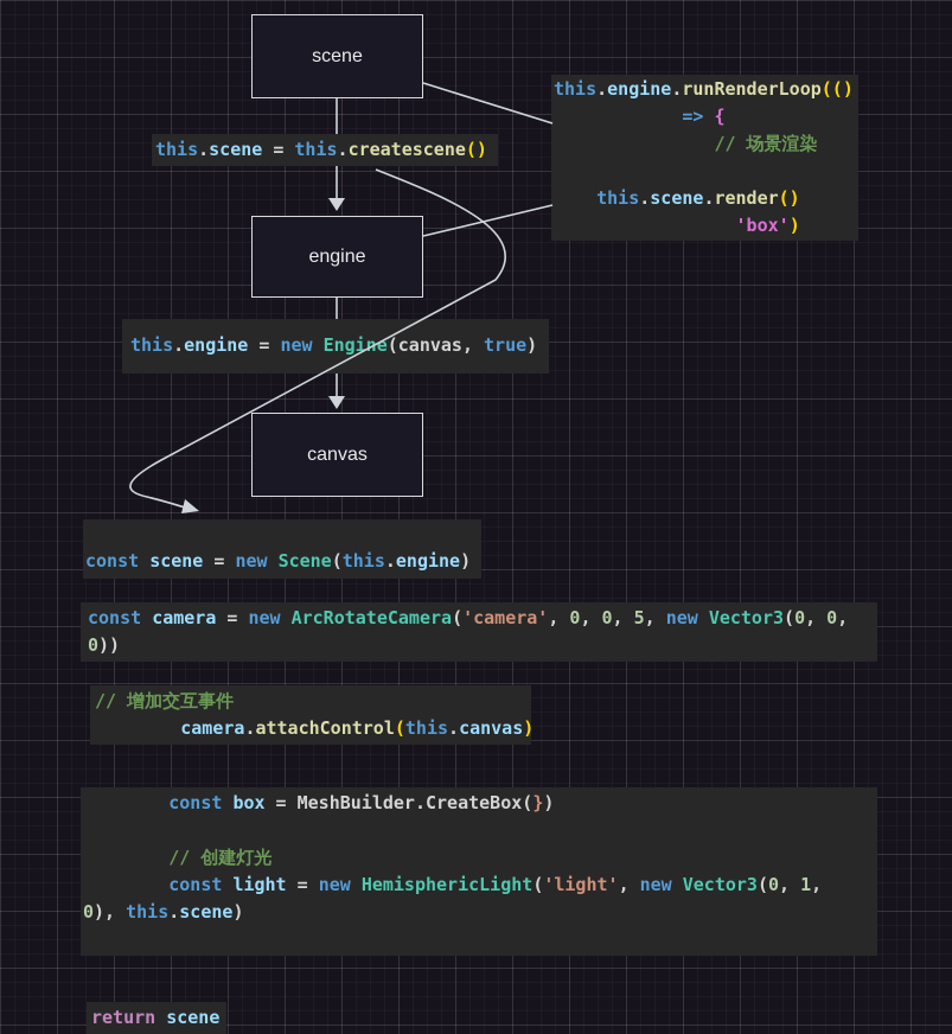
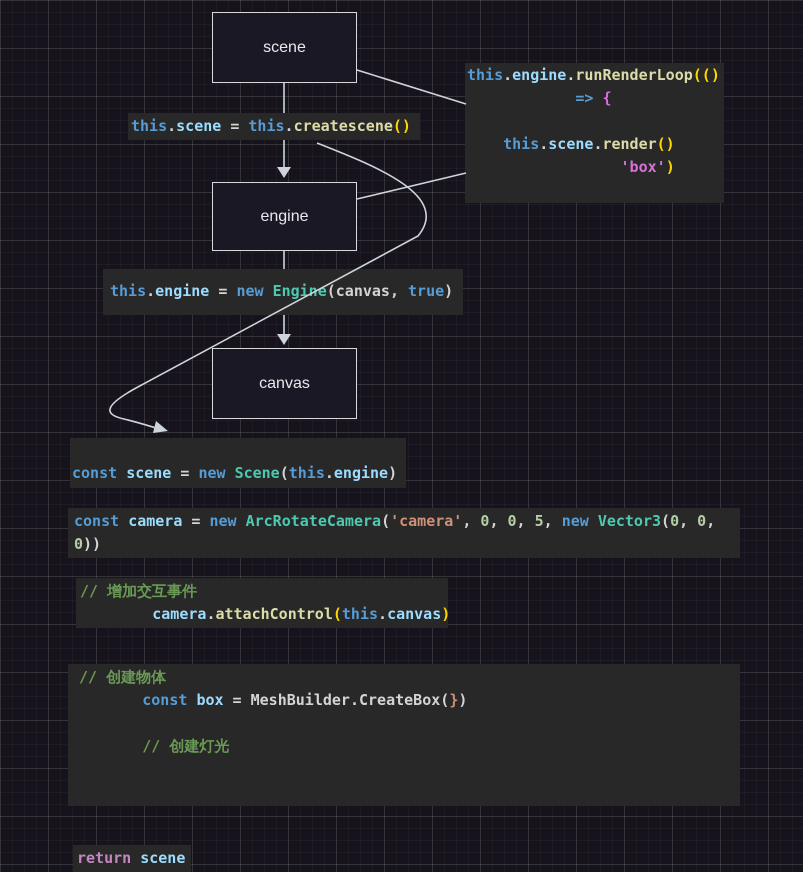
  scene
  engine
  canvas
  this.scene = this.createscene()
  this.engine = new Engine(canvas, true)
  this.engine.runRenderLoop(()
  => {
- // 场景渲染
  this.scene.render()
  'box')
  const scene = new Scene(this.engine)
  const camera = new ArcRotateCamera('camera', 0, 0, 5, new Vector3(0, 0,
  0))
  // 增加交互事件
  camera.attachControl(this.canvas)
+ // 创建物体
  const box = MeshBuilder.CreateBox(})
  // 创建灯光
- const light = new HemisphericLight('light', new Vector3(0, 1,
- 0), this.scene)
  return scene
